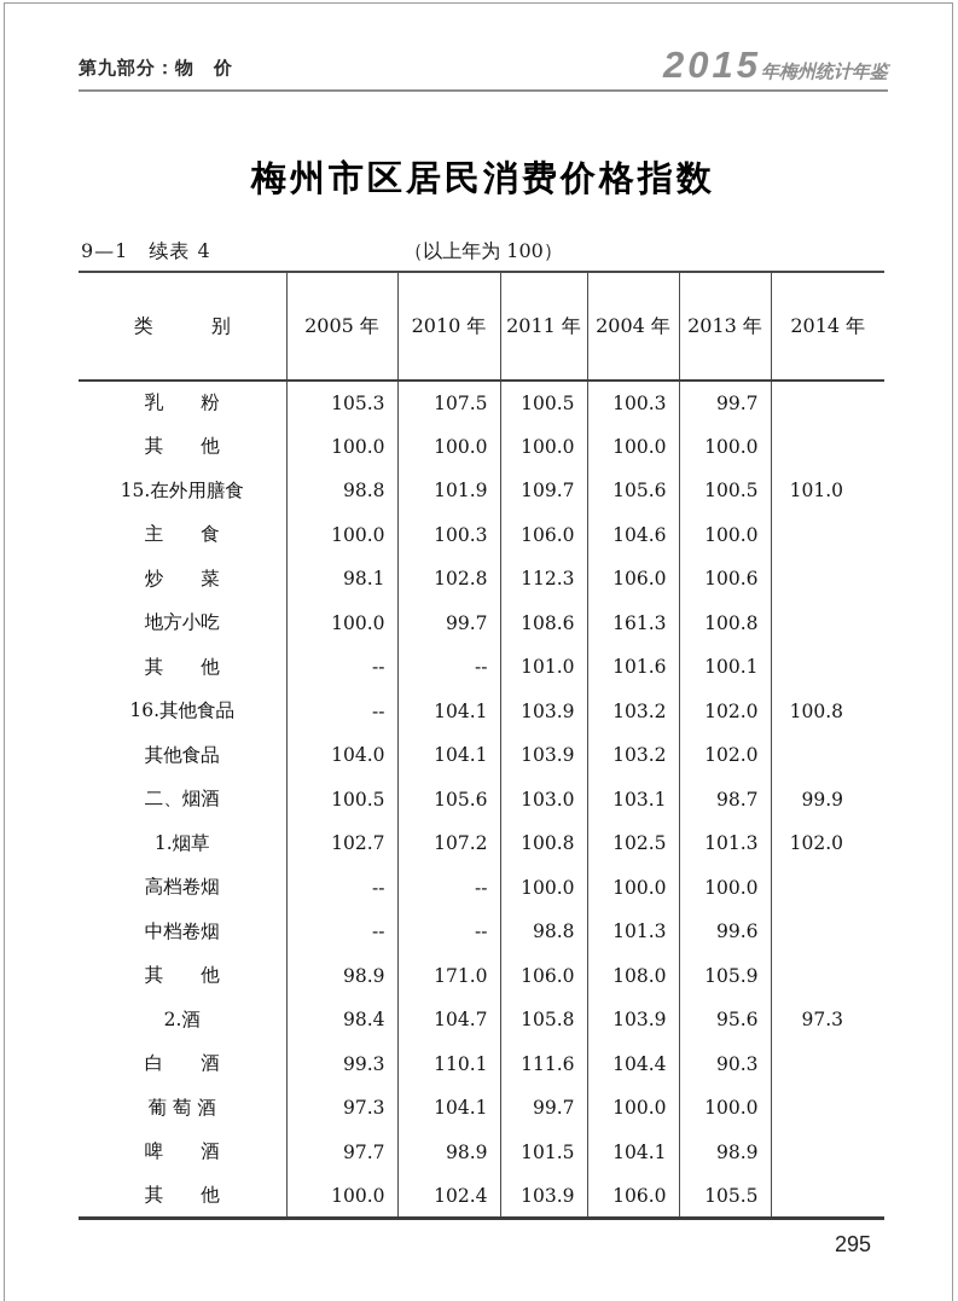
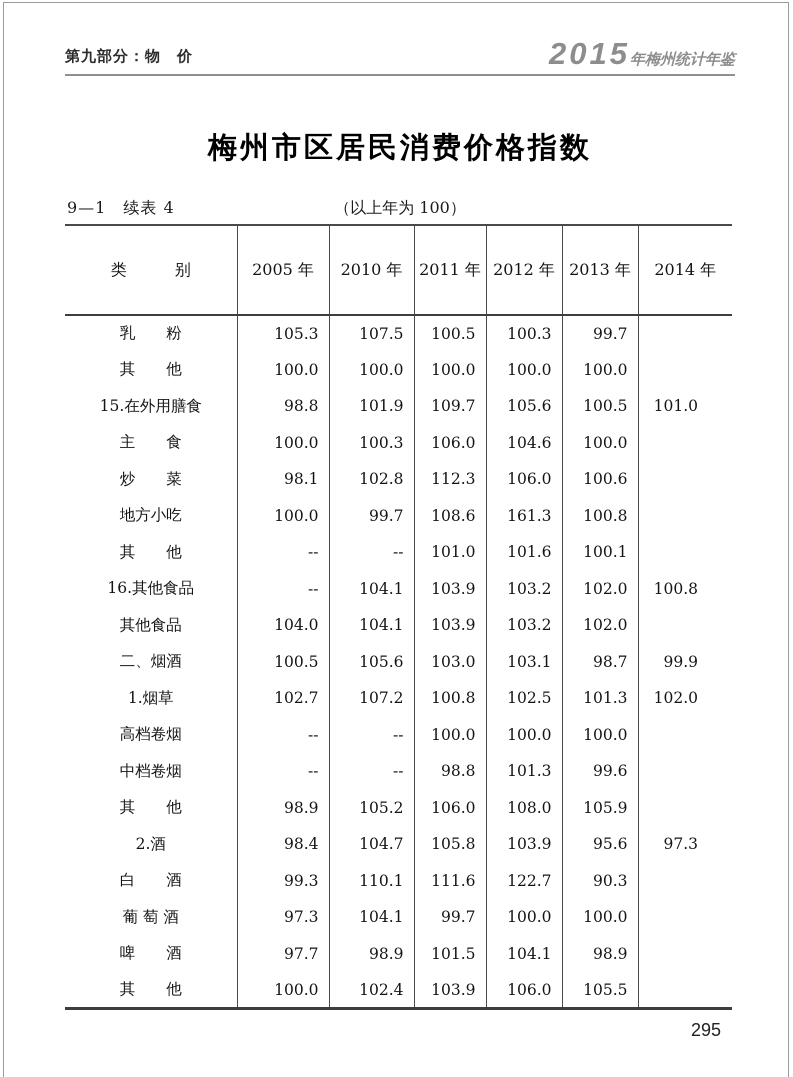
  第九部分：物 价
  2015年梅州统计年鉴
  梅州市区居民消费价格指数
  9—1 续表 4
  （以上年为 100）
- 类 别	2005 年	2010 年	2011 年	2004 年	2013 年	2014 年
+ 类 别	2005 年	2010 年	2011 年	2012 年	2013 年	2014 年
  乳 粉	105.3	107.5	100.5	100.3	99.7
  其 他	100.0	100.0	100.0	100.0	100.0
  15.在外用膳食	98.8	101.9	109.7	105.6	100.5	101.0
  主 食	100.0	100.3	106.0	104.6	100.0
  炒 菜	98.1	102.8	112.3	106.0	100.6
  地方小吃	100.0	99.7	108.6	161.3	100.8
  其 他	--	--	101.0	101.6	100.1
  16.其他食品	--	104.1	103.9	103.2	102.0	100.8
  其他食品	104.0	104.1	103.9	103.2	102.0
  二、烟酒	100.5	105.6	103.0	103.1	98.7	99.9
  1.烟草	102.7	107.2	100.8	102.5	101.3	102.0
  高档卷烟	--	--	100.0	100.0	100.0
  中档卷烟	--	--	98.8	101.3	99.6
- 其 他	98.9	171.0	106.0	108.0	105.9
+ 其 他	98.9	105.2	106.0	108.0	105.9
  2.酒	98.4	104.7	105.8	103.9	95.6	97.3
- 白 酒	99.3	110.1	111.6	104.4	90.3
+ 白 酒	99.3	110.1	111.6	122.7	90.3
  葡 萄 酒	97.3	104.1	99.7	100.0	100.0
  啤 酒	97.7	98.9	101.5	104.1	98.9
  其 他	100.0	102.4	103.9	106.0	105.5
  295
